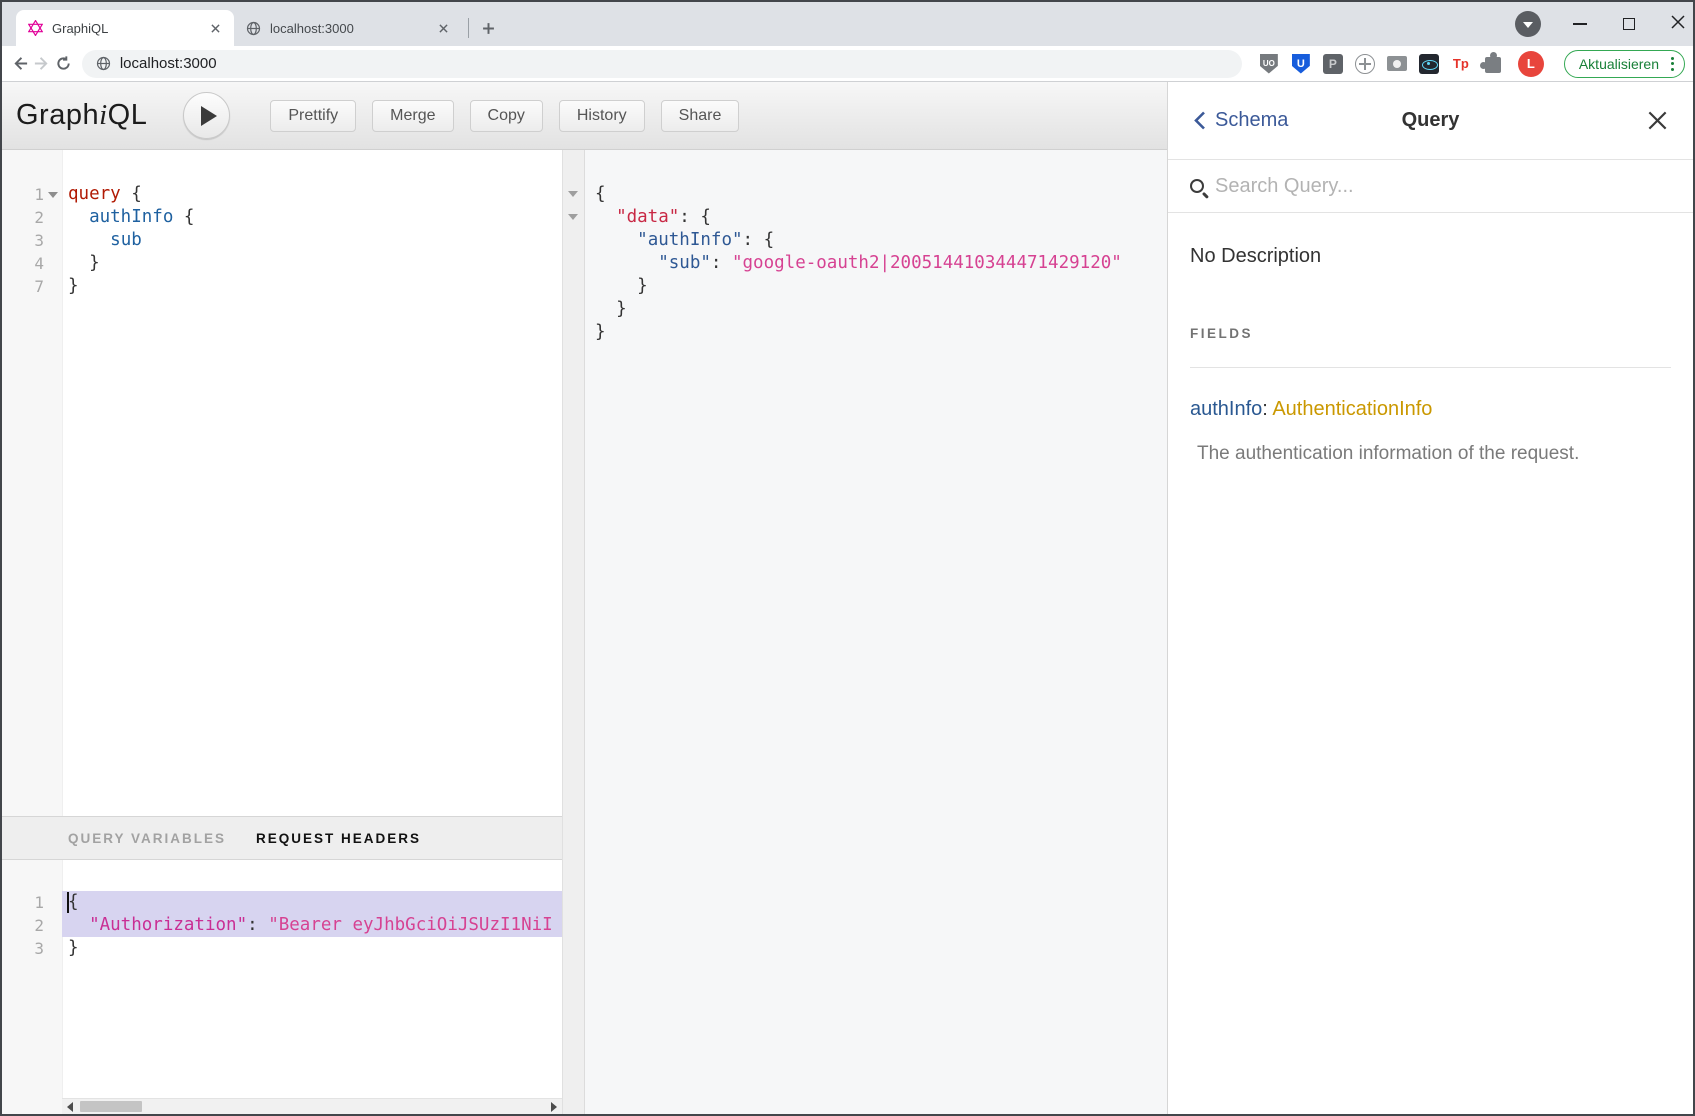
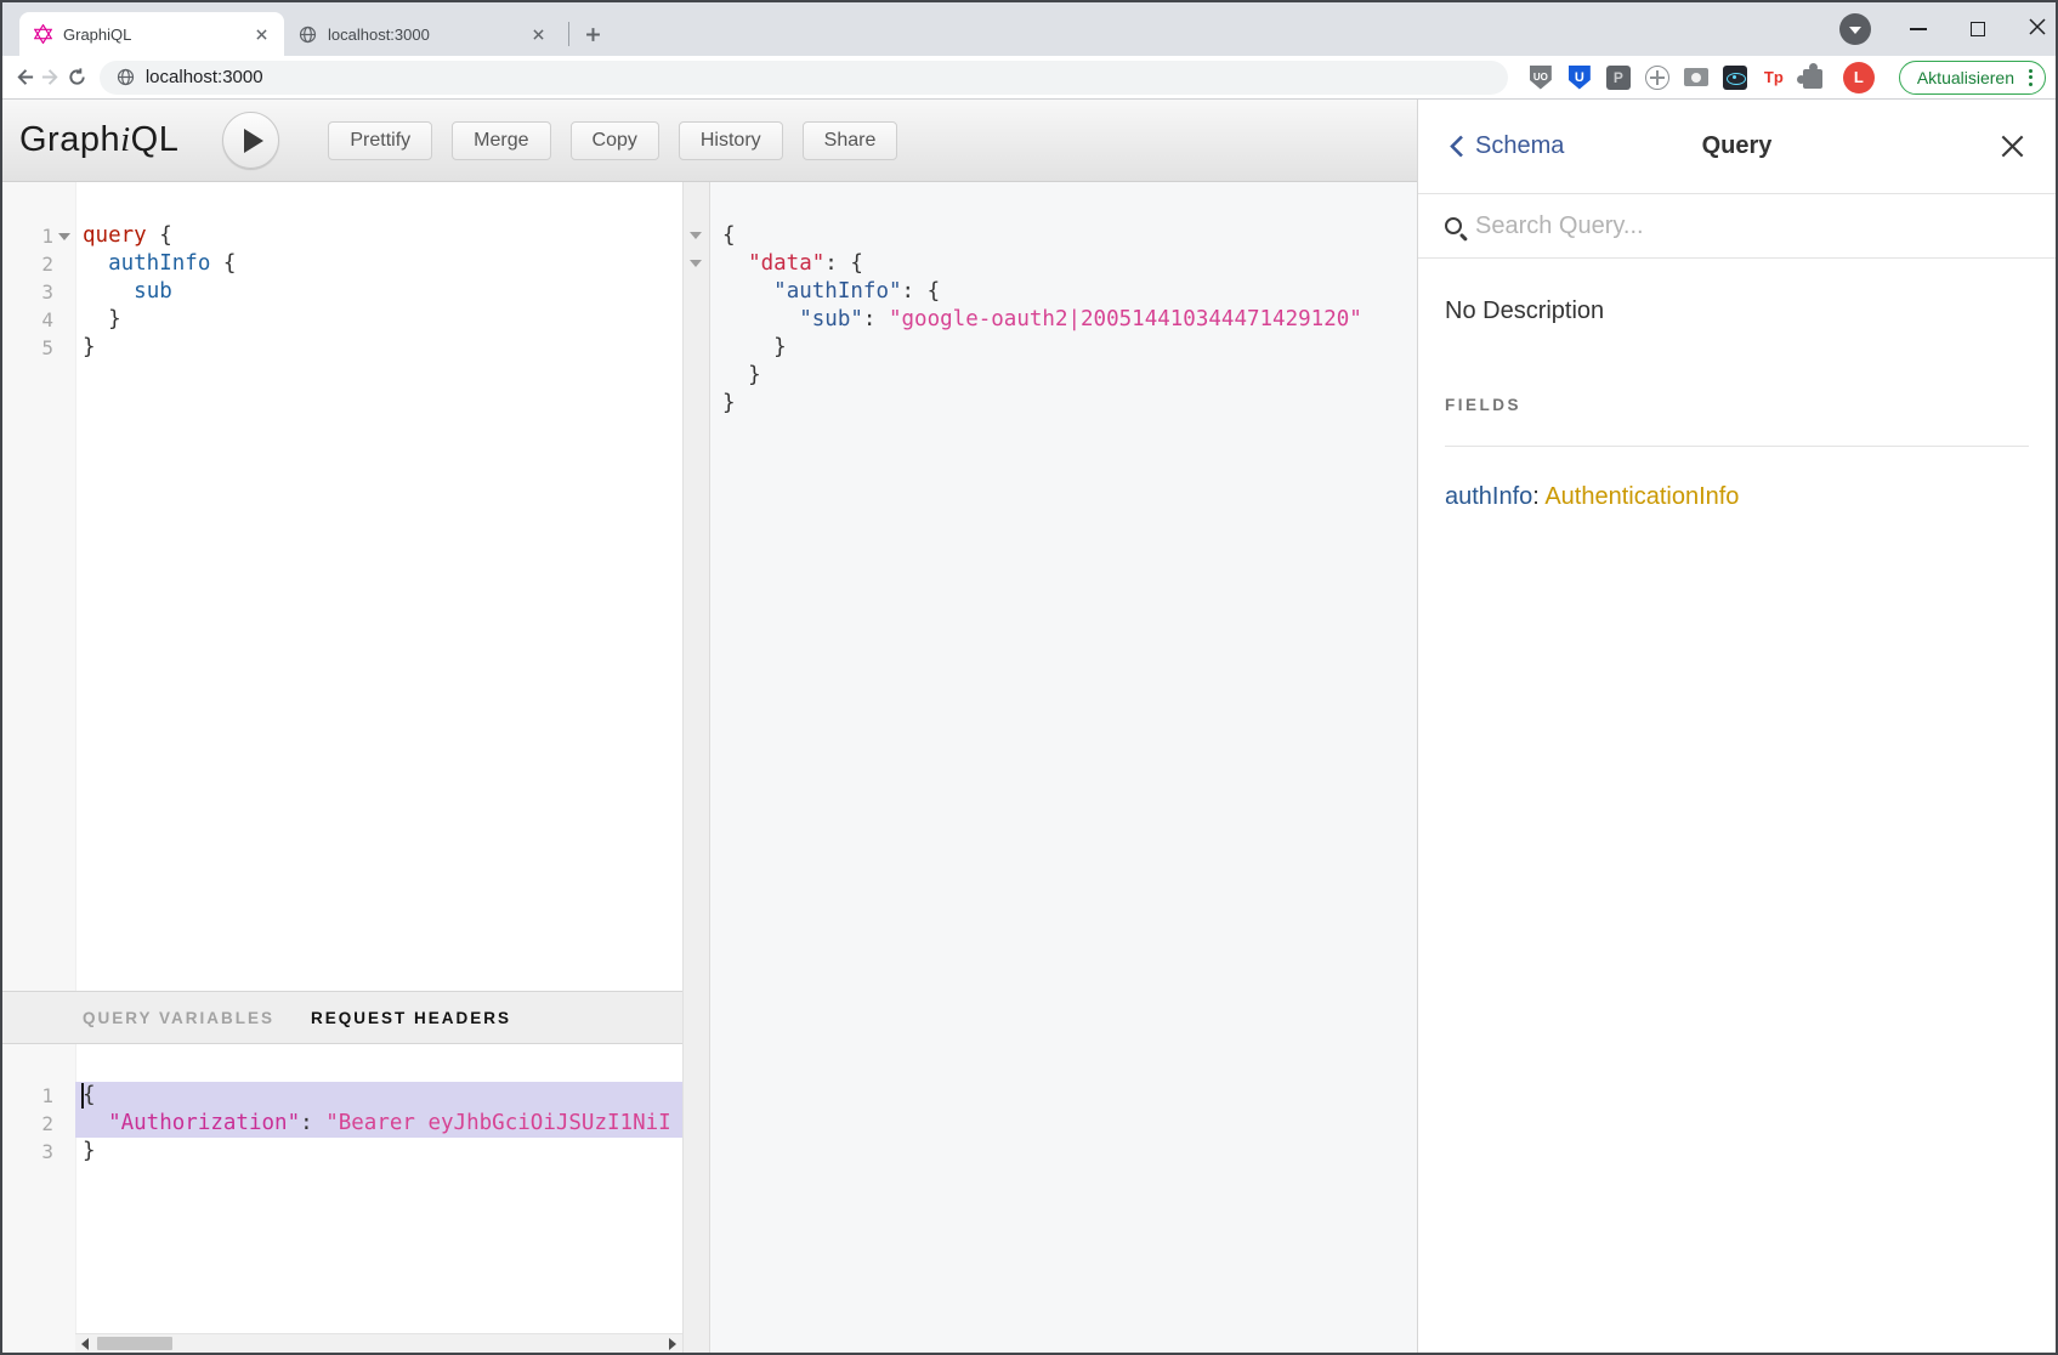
  GraphiQL
  localhost:3000
  localhost:3000
  UO
  U
  P
  Tp
  L
  Aktualisieren
  GraphiQL
  Prettify
  Merge
  Copy
  History
  Share
  1
  query {
  2
  authInfo {
  3
  sub
  4
  }
- 7
+ 5
  }
  QUERY VARIABLES
  REQUEST HEADERS
  1
  {
  2
  "Authorization": "Bearer eyJhbGciOiJSUzI1NiI
  3
  }
  {
  "data": {
  "authInfo": {
  "sub": "google-oauth2|200514410344471429120"
  }
  }
  }
  Schema
  Query
  Search Query...
  No Description
  FIELDS
  authInfo: AuthenticationInfo
- The authentication information of the request.
